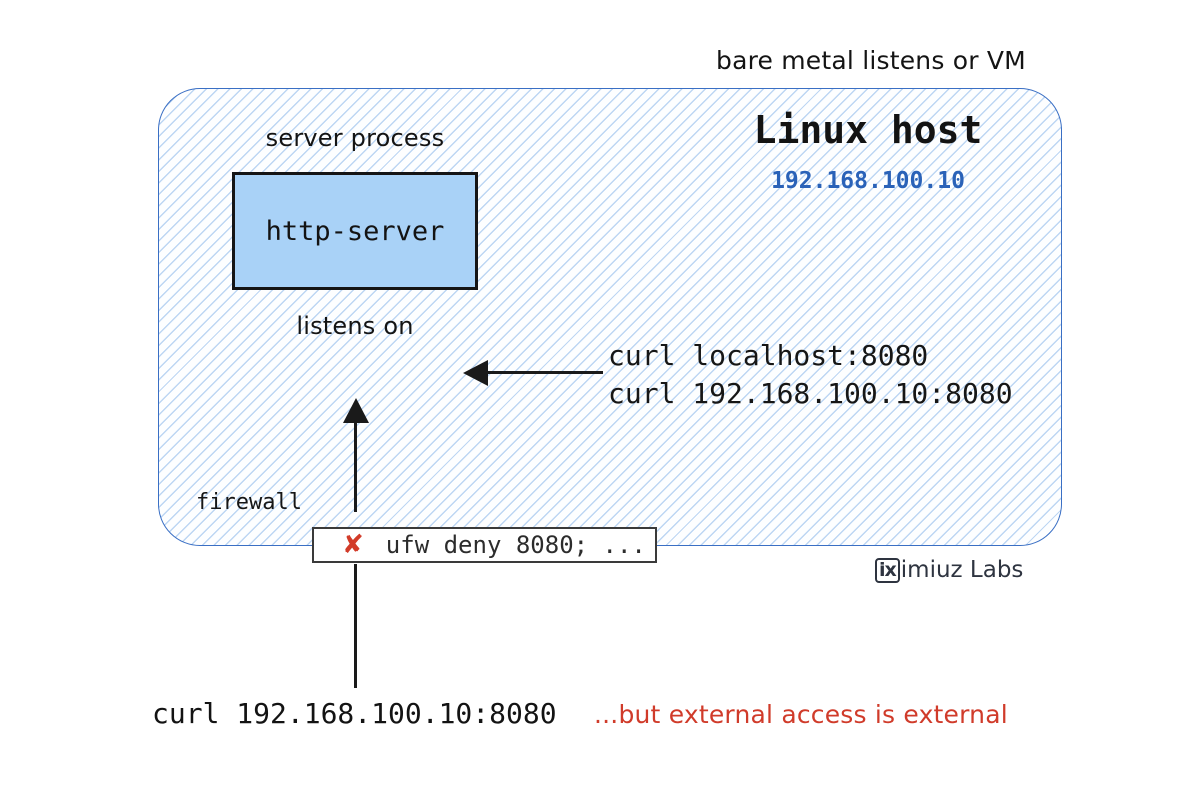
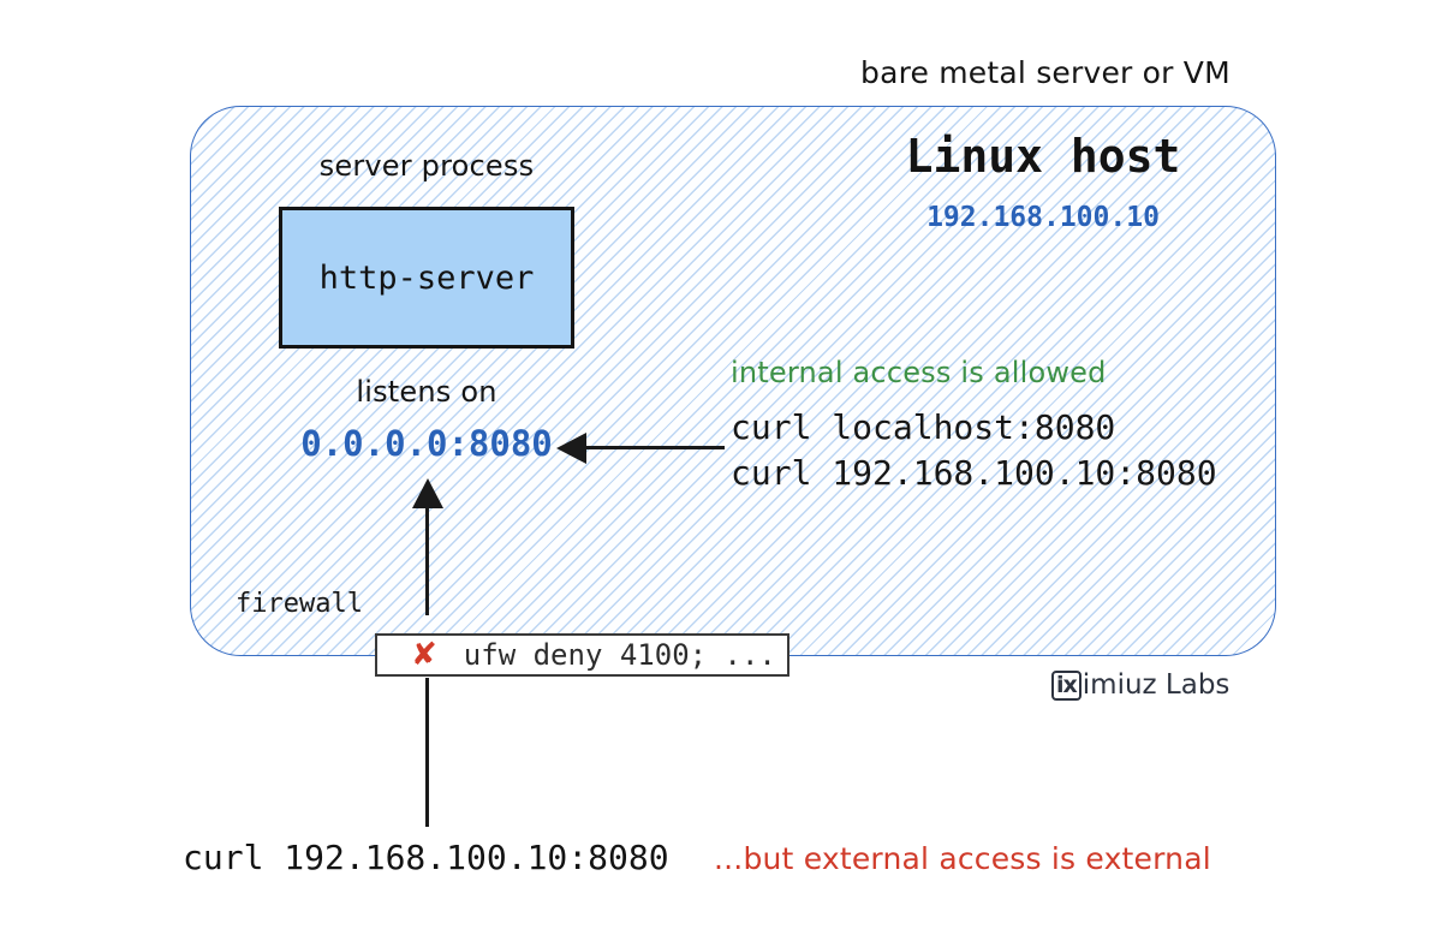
- bare metal listens or VM
+ bare metal server or VM
  Linux host
  192.168.100.10
  server process
  http-server
  listens on
+ 0.0.0.0:8080
+ internal access is allowed
  curl localhost:8080
  curl 192.168.100.10:8080
  firewall
  ✘
- ufw deny 8080; ...
+ ufw deny 4100; ...
  curl 192.168.100.10:8080
  ...but external access is external
  ix
  imiuz Labs
